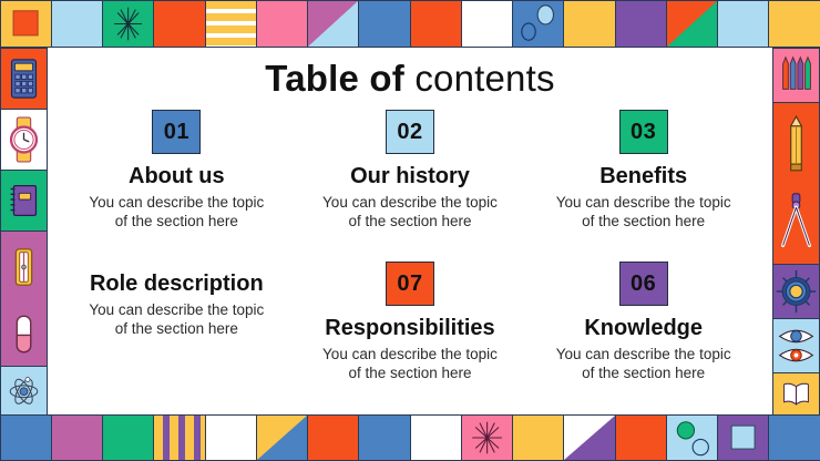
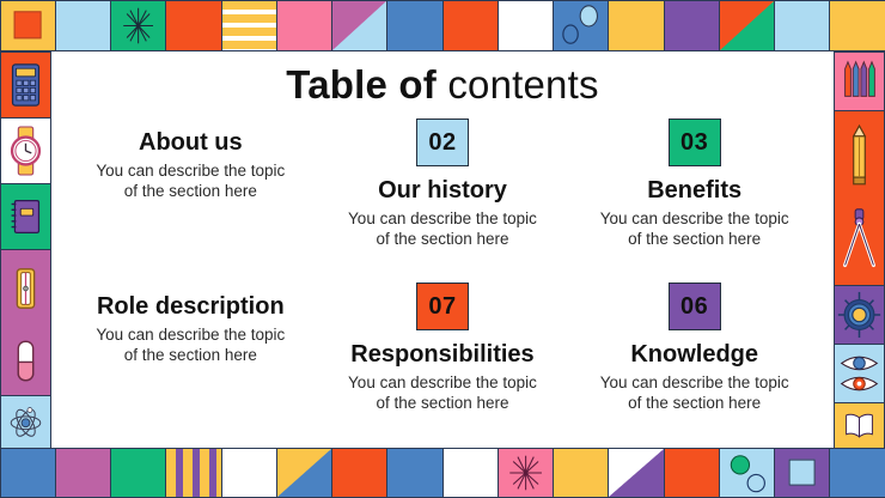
  Table of contents
- 01
  About us
  You can describe the topic
  of the section here
  02
  Our history
  You can describe the topic
  of the section here
  03
  Benefits
  You can describe the topic
  of the section here
  Role description
  You can describe the topic
  of the section here
  07
  Responsibilities
  You can describe the topic
  of the section here
  06
  Knowledge
  You can describe the topic
  of the section here
